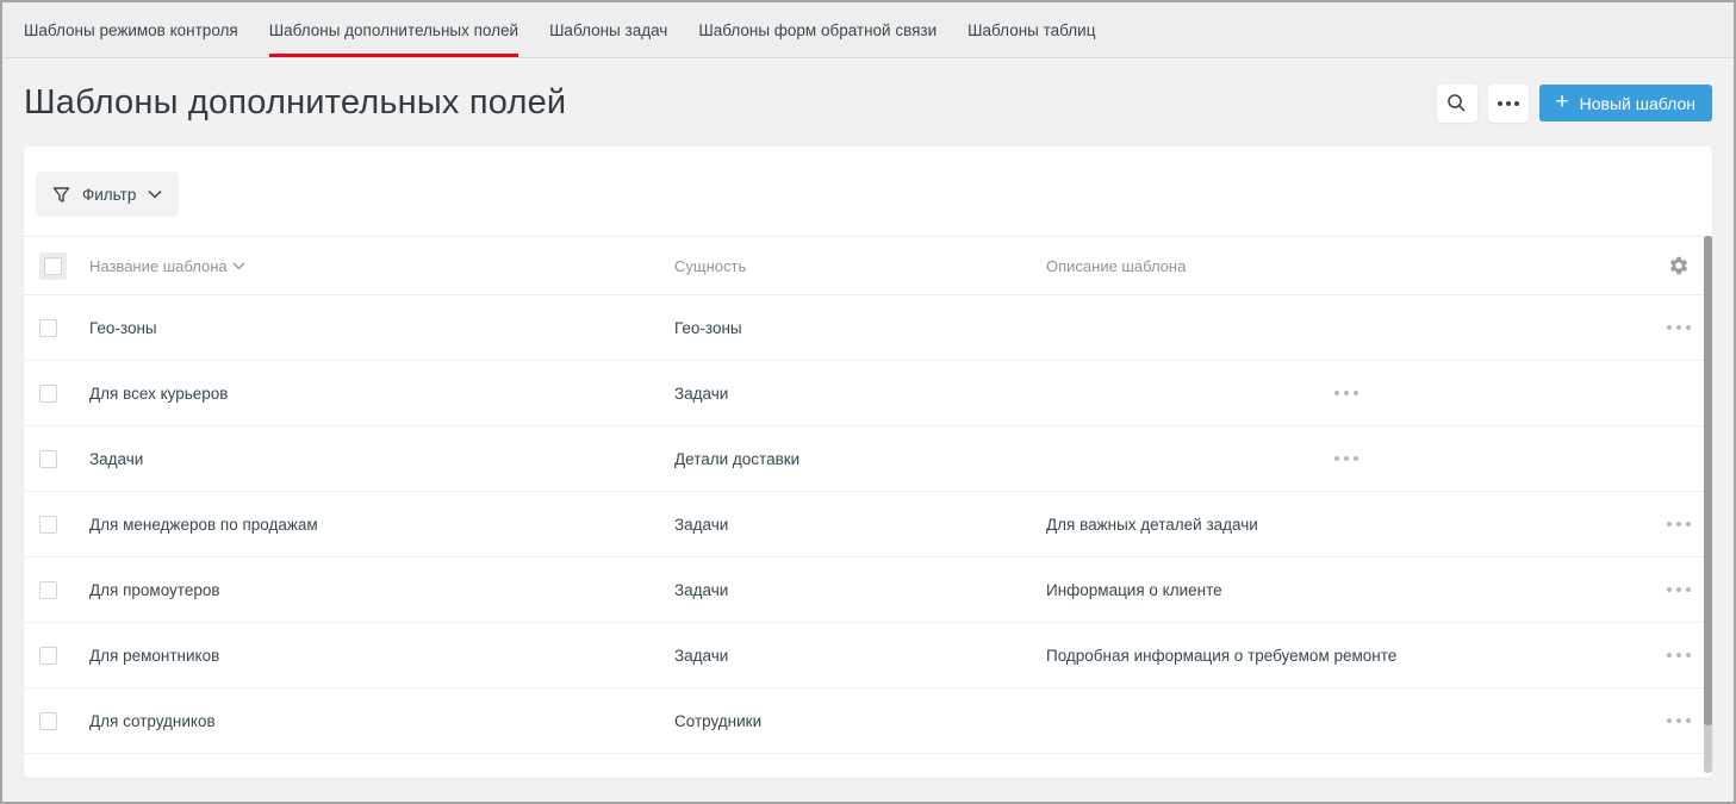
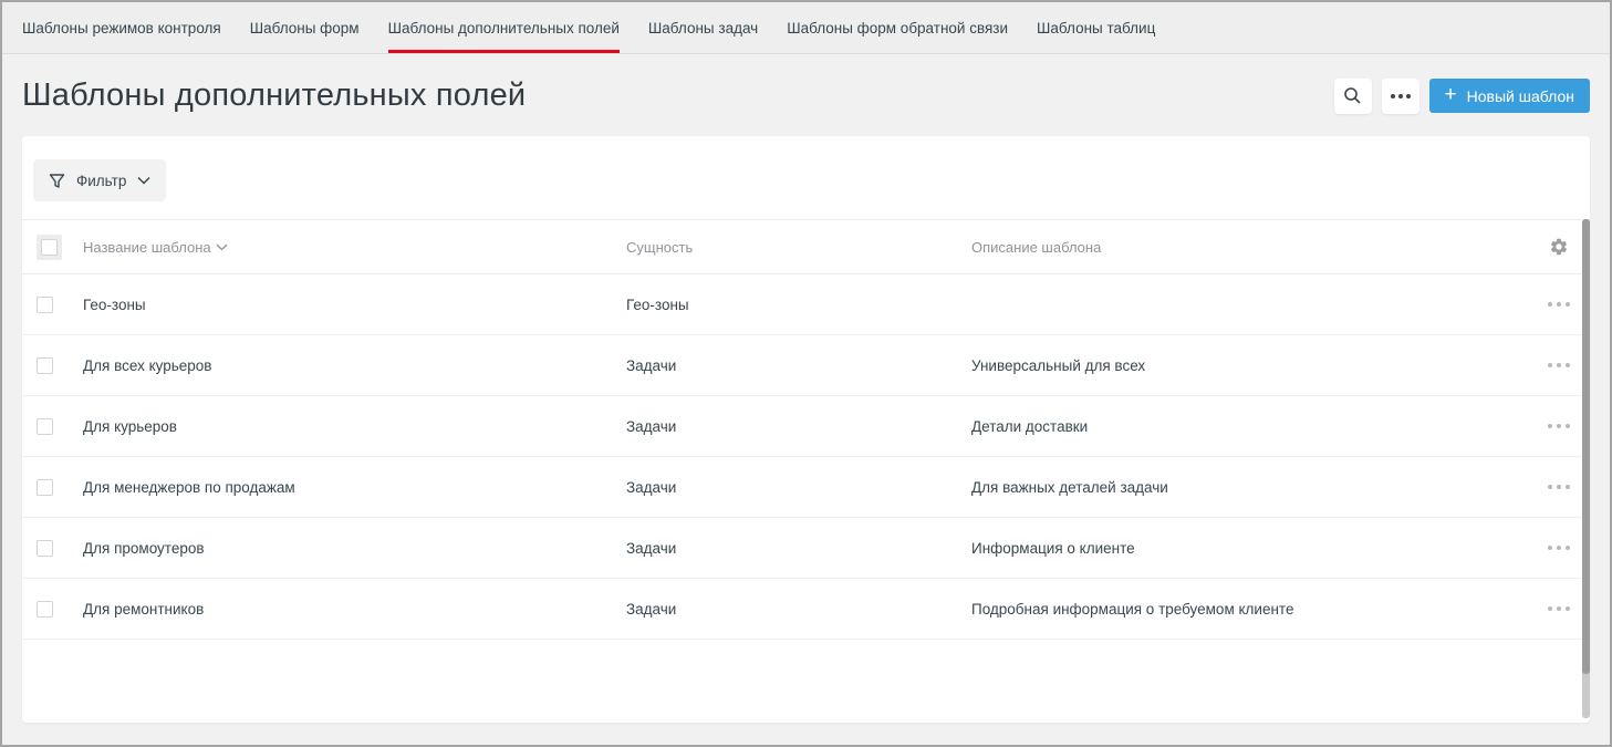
  Шаблоны режимов контроля
+ Шаблоны форм
  Шаблоны дополнительных полей
  Шаблоны задач
  Шаблоны форм обратной связи
  Шаблоны таблиц
  Шаблоны дополнительных полей
  +
  Новый шаблон
  Фильтр
  Название шаблона
  Сущность
  Описание шаблона
  Гео-зоны
  Гео-зоны
  Для всех курьеров
  Задачи
+ Универсальный для всех
+ Для курьеров
  Задачи
  Детали доставки
  Для менеджеров по продажам
  Задачи
  Для важных деталей задачи
  Для промоутеров
  Задачи
  Информация о клиенте
  Для ремонтников
  Задачи
- Подробная информация о требуемом ремонте
+ Подробная информация о требуемом клиенте
- Для сотрудников
- Сотрудники
